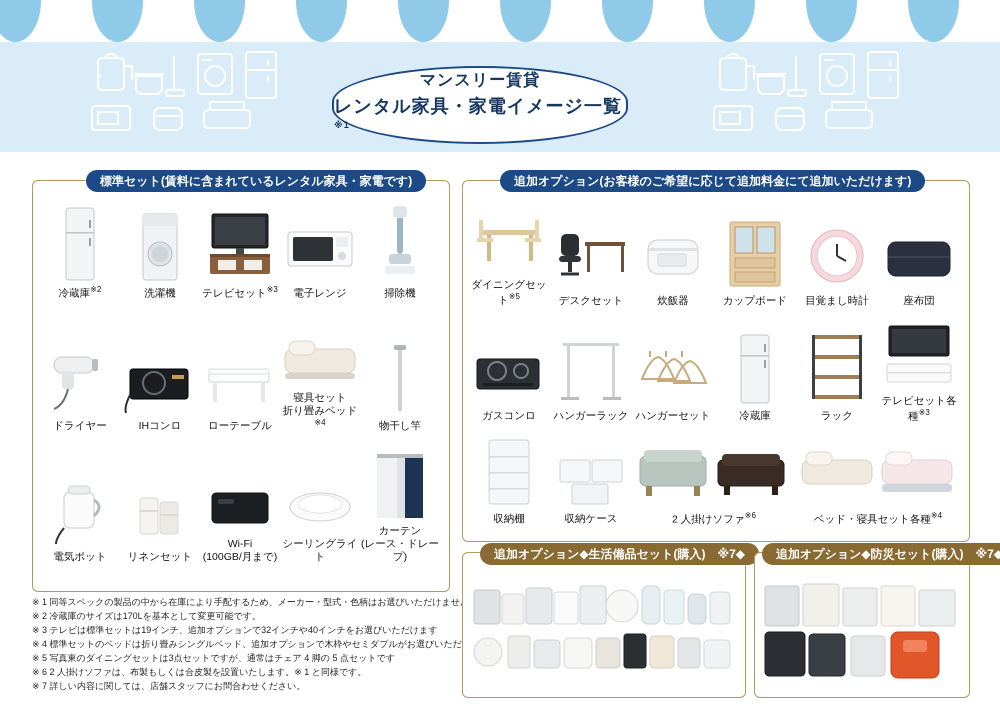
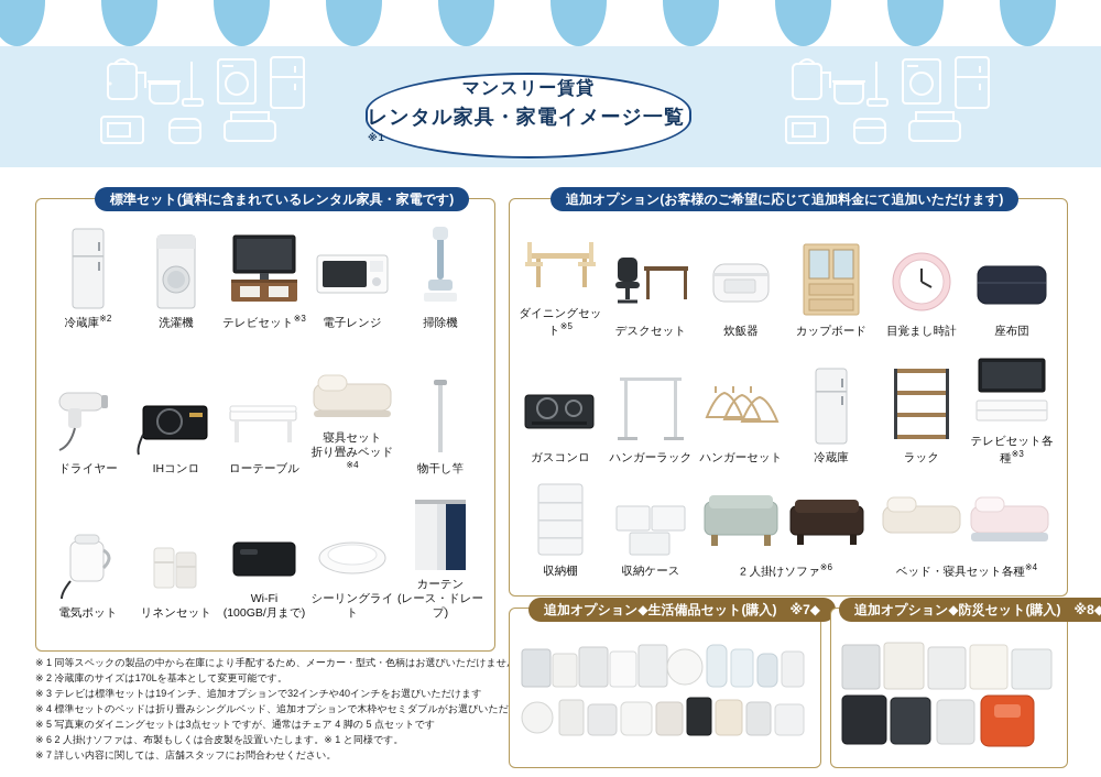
  マンスリー賃貸
  レンタル家具・家電イメージ一覧※1
  標準セット(賃料に含まれているレンタル家具・家電です)
  冷蔵庫※2
  洗濯機
  テレビセット※3
  電子レンジ
  掃除機
  ドライヤー
  IHコンロ
  ローテーブル
  寝具セット
  折り畳みベッド※4
  物干し竿
  電気ポット
  リネンセット
  Wi-Fi
  (100GB/月まで)
  シーリングライト
  カーテン
  (レース・ドレープ)
  追加オプション(お客様のご希望に応じて追加料金にて追加いただけます)
  ダイニングセット※5
  デスクセット
  炊飯器
  カップボード
  目覚まし時計
  座布団
  ガスコンロ
  ハンガーラック
  ハンガーセット
  冷蔵庫
  ラック
  テレビセット各種※3
  収納棚
  収納ケース
  2 人掛けソファ※6
  ベッド・寝具セット各種※4
  ※ 1 同等スペックの製品の中から在庫により手配するため、メーカー・型式・色柄はお選びいただけませ
  ※ 2 冷蔵庫のサイズは170Lを基本として変更可能です。
  ※ 3 テレビは標準セットは19インチ、追加オプションで32インチや40インチをお選びいただけます
  ※ 4 標準セットのベッドは折り畳みシングルベッド、追加オプションで木枠やセミダブルがお選びいただ
  ※ 5 写真東のダイニングセットは3点セットですが、通常はチェア 4 脚の 5 点セットです
  ※ 6 2 人掛けソファは、布製もしくは合皮製を設置いたします。※ 1 と同様です。
  ※ 7 詳しい内容に関しては、店舗スタッフにお問合わせください。
  追加オプション◆生活備品セット(購入) ※7◆
- 追加オプション◆防災セット(購入) ※7◆
+ 追加オプション◆防災セット(購入) ※8◆
